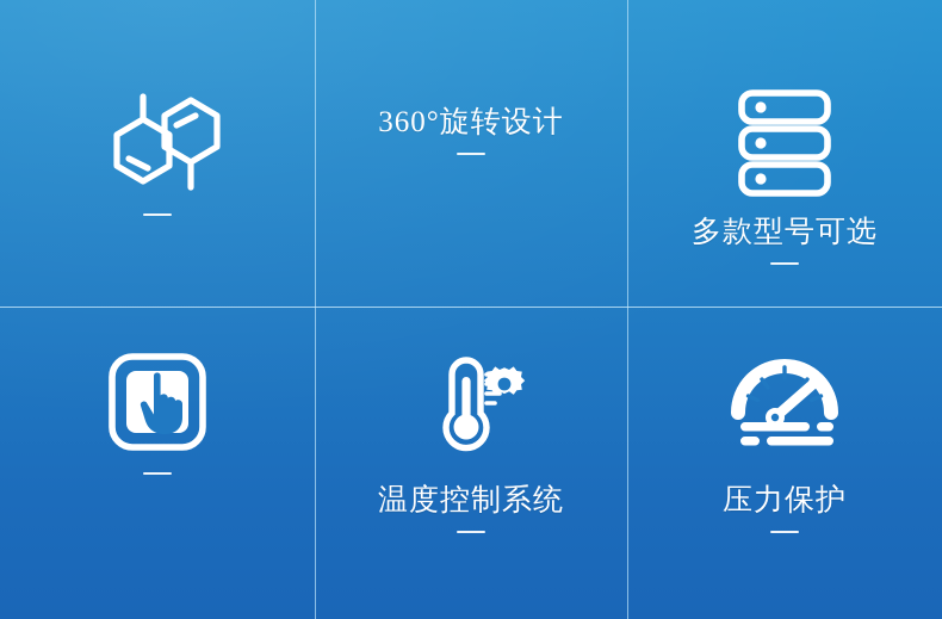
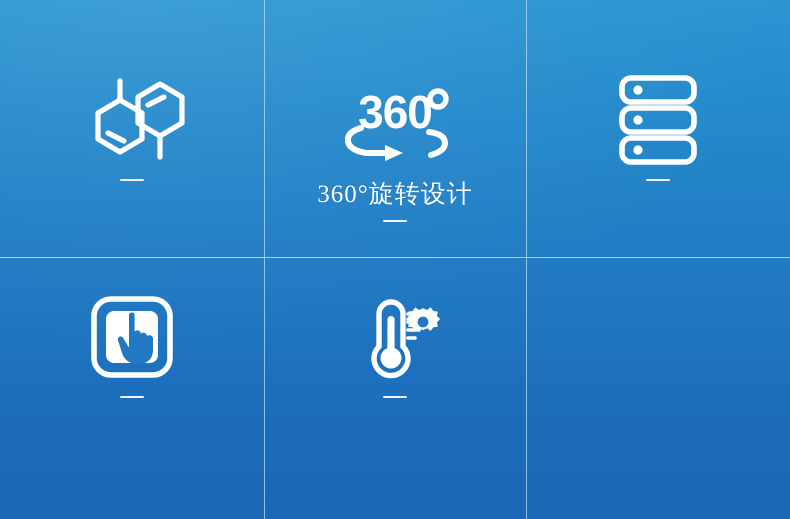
+ 360
  360°旋转设计
- 多款型号可选
- 温度控制系统
- 压力保护
